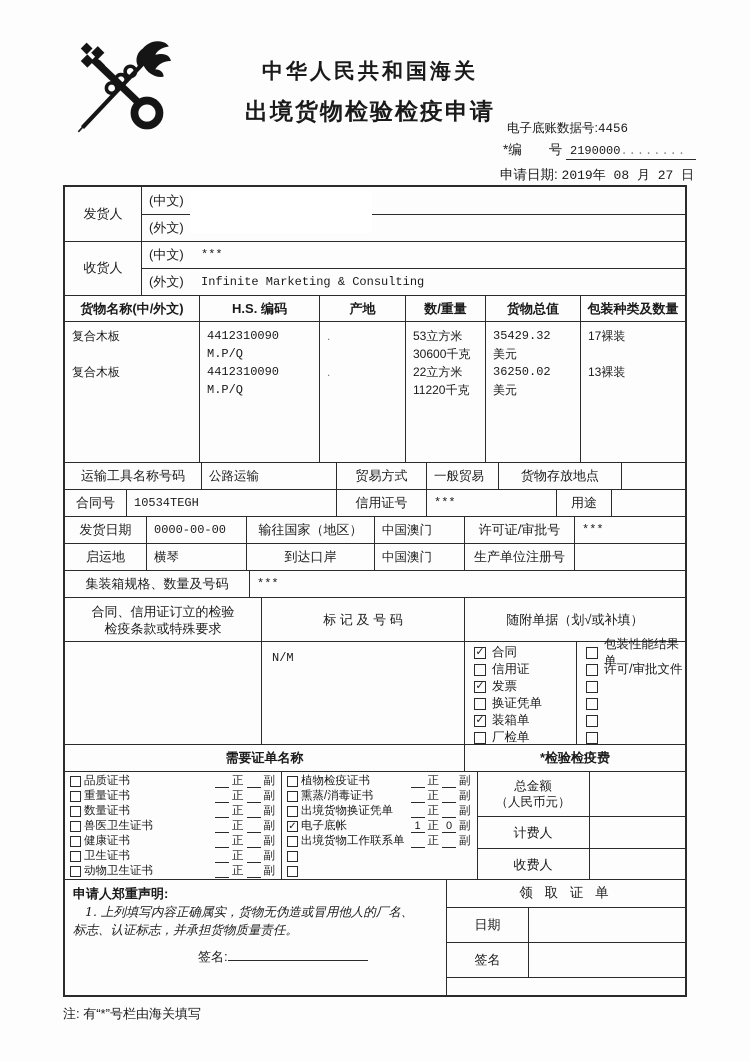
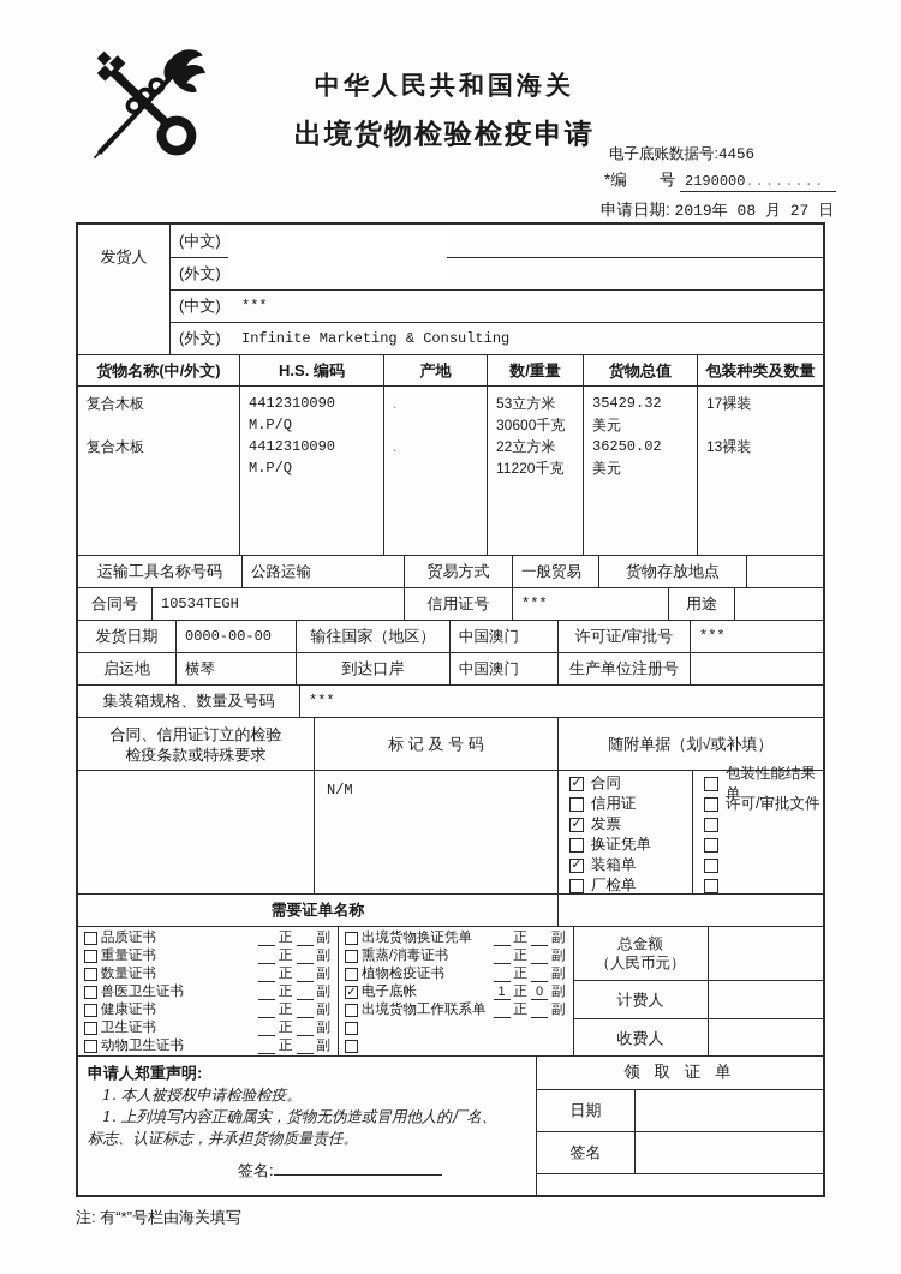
  中华人民共和国海关
  出境货物检验检疫申请
  电子底账数据号:4456
  *编 号 2190000........
  申请日期: 2019年 08 月 27 日
  发货人
- 收货人
  (中文)
  (外文)
  (中文)
  ***
  (外文)
  Infinite Marketing & Consulting
  货物名称(中/外文)
  H.S. 编码
  产地
  数/重量
  货物总值
  包装种类及数量
  复合木板
  复合木板
  4412310090
  M.P/Q
  4412310090
  M.P/Q
  .
  .
  53立方米
  30600千克
  22立方米
  11220千克
  35429.32
  美元
  36250.02
  美元
  17裸装
  13裸装
  运输工具名称号码
  公路运输
  贸易方式
  一般贸易
  货物存放地点
  合同号
  10534TEGH
  信用证号
  ***
  用途
  发货日期
  0000-00-00
  输往国家（地区）
  中国澳门
  许可证/审批号
  ***
  启运地
  横琴
  到达口岸
  中国澳门
  生产单位注册号
  集装箱规格、数量及号码
  ***
  合同、信用证订立的检验
  检疫条款或特殊要求
  标 记 及 号 码
  随附单据（划√或补填）
  N/M
  ✓
  合同
  信用证
  ✓
  发票
  换证凭单
  ✓
  装箱单
  厂检单
  包装性能结果单
  许可/审批文件
  需要证单名称
- *检验检疫费
  品质证书
  正
  副
  重量证书
  正
  副
  数量证书
  正
  副
  兽医卫生证书
  正
  副
  健康证书
  正
  副
  卫生证书
  正
  副
  动物卫生证书
  正
  副
- 植物检疫证书
+ 出境货物换证凭单
  正
  副
  熏蒸/消毒证书
  正
  副
- 出境货物换证凭单
+ 植物检疫证书
  正
  副
  ✓
  电子底帐
  1
  正
  0
  副
  出境货物工作联系单
  正
  副
  总金额
  （人民币元）
  计费人
  收费人
  申请人郑重声明:
+ 1. 本人被授权申请检验检疫。
  1. 上列填写内容正确属实，货物无伪造或冒用他人的厂名、
  标志、认证标志，并承担货物质量责任。
  签名:
  领 取 证 单
  日期
  签名
  注: 有“*”号栏由海关填写
